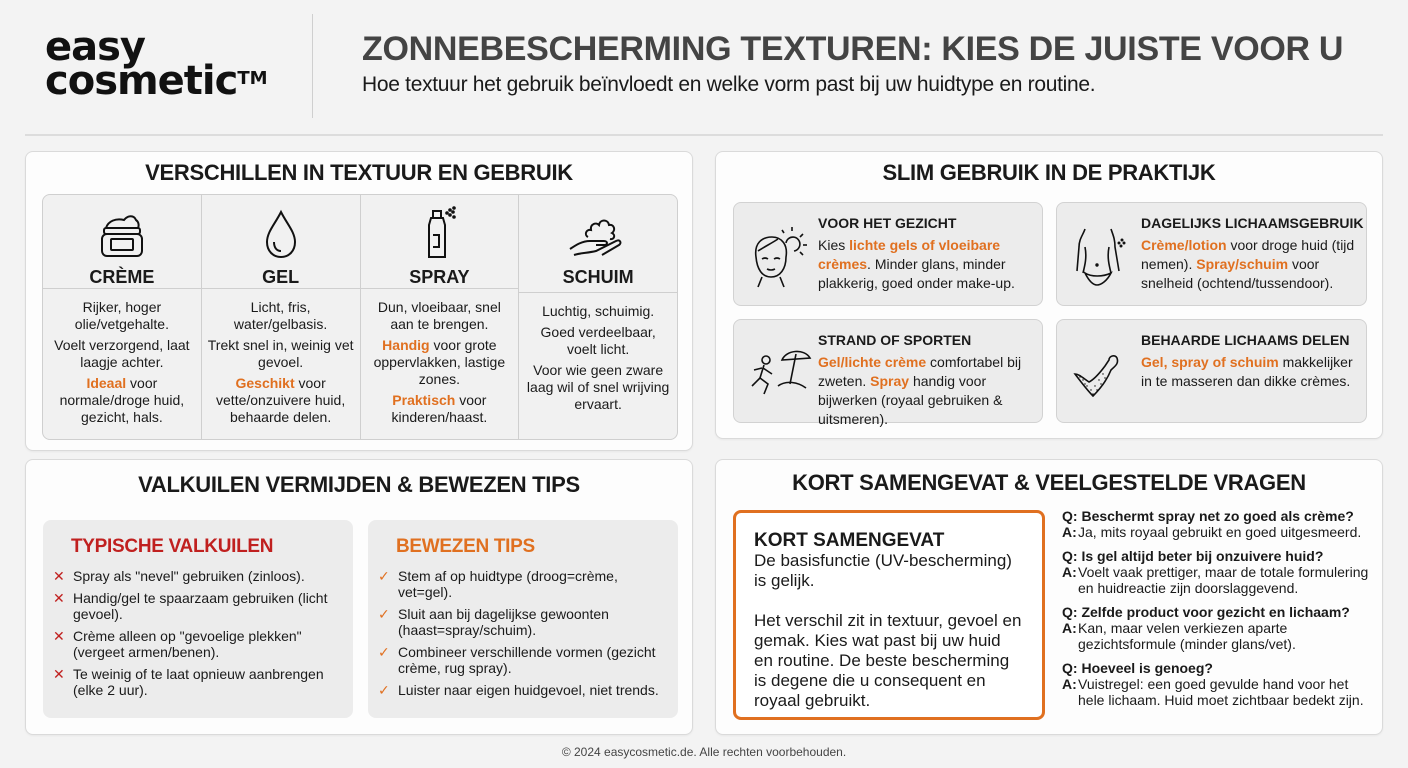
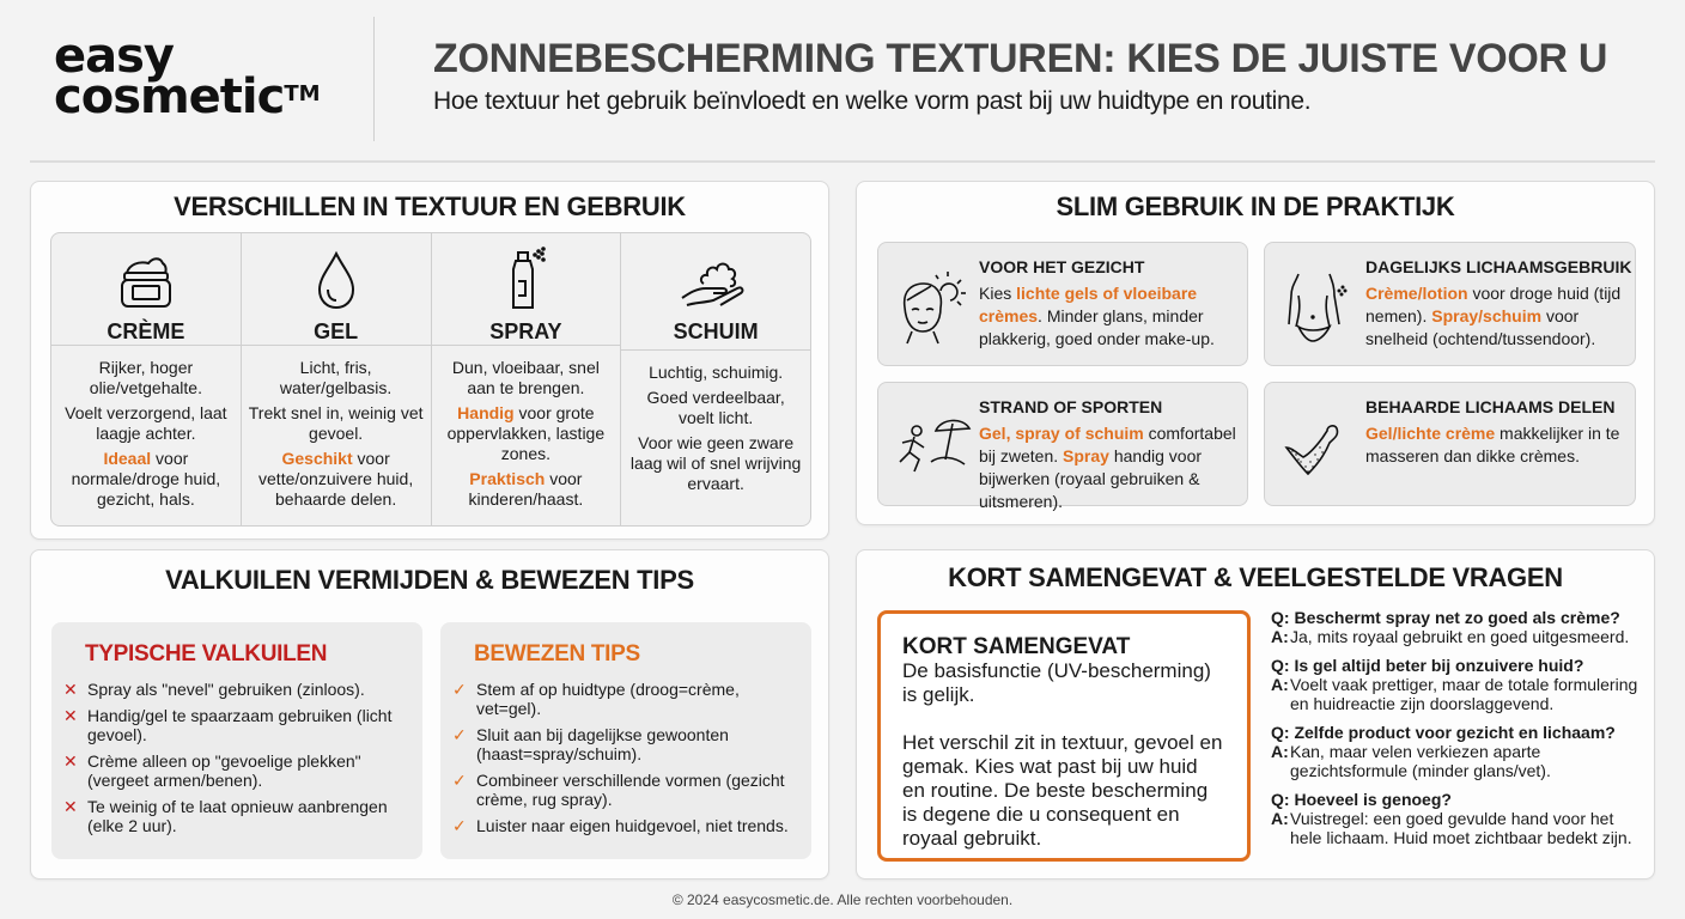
  easy
  cosmeticTM
  ZONNEBESCHERMING TEXTUREN: KIES DE JUISTE VOOR U
  Hoe textuur het gebruik beïnvloedt en welke vorm past bij uw huidtype en routine.
  VERSCHILLEN IN TEXTUUR EN GEBRUIK
  CRÈME
  Rijker, hoger olie/vetgehalte.
  Voelt verzorgend, laat laagje achter.
  Ideaal voor normale/droge huid, gezicht, hals.
  GEL
  Licht, fris, water/gelbasis.
  Trekt snel in, weinig vet gevoel.
  Geschikt voor vette/onzuivere huid, behaarde delen.
  SPRAY
  Dun, vloeibaar, snel aan te brengen.
  Handig voor grote oppervlakken, lastige zones.
  Praktisch voor kinderen/haast.
  SCHUIM
  Luchtig, schuimig.
  Goed verdeelbaar, voelt licht.
  Voor wie geen zware laag wil of snel wrijving ervaart.
  SLIM GEBRUIK IN DE PRAKTIJK
  VOOR HET GEZICHT
  Kies lichte gels of vloeibare crèmes. Minder glans, minder plakkerig, goed onder make-up.
  DAGELIJKS LICHAAMSGEBRUIK
  Crème/lotion voor droge huid (tijd nemen). Spray/schuim voor snelheid (ochtend/tussendoor).
  STRAND OF SPORTEN
- Gel/lichte crème comfortabel bij zweten. Spray handig voor bijwerken (royaal gebruiken & uitsmeren).
+ Gel, spray of schuim comfortabel bij zweten. Spray handig voor bijwerken (royaal gebruiken & uitsmeren).
  BEHAARDE LICHAAMS DELEN
- Gel, spray of schuim makkelijker in te masseren dan dikke crèmes.
+ Gel/lichte crème makkelijker in te masseren dan dikke crèmes.
  VALKUILEN VERMIJDEN & BEWEZEN TIPS
  TYPISCHE VALKUILEN
  ✕
  Spray als "nevel" gebruiken (zinloos).
  ✕
  Handig/gel te spaarzaam gebruiken (licht gevoel).
  ✕
  Crème alleen op "gevoelige plekken" (vergeet armen/benen).
  ✕
  Te weinig of te laat opnieuw aanbrengen (elke 2 uur).
  BEWEZEN TIPS
  ✓
  Stem af op huidtype (droog=crème, vet=gel).
  ✓
  Sluit aan bij dagelijkse gewoonten (haast=spray/schuim).
  ✓
  Combineer verschillende vormen (gezicht crème, rug spray).
  ✓
  Luister naar eigen huidgevoel, niet trends.
  KORT SAMENGEVAT & VEELGESTELDE VRAGEN
  KORT SAMENGEVAT
  De basisfunctie (UV-bescherming) is gelijk.
  Het verschil zit in textuur, gevoel en gemak. Kies wat past bij uw huid en routine. De beste bescherming is degene die u consequent en royaal gebruikt.
  Q: Beschermt spray net zo goed als crème?
  A:Ja, mits royaal gebruikt en goed uitgesmeerd.
  Q: Is gel altijd beter bij onzuivere huid?
  A:Voelt vaak prettiger, maar de totale formulering en huidreactie zijn doorslaggevend.
  Q: Zelfde product voor gezicht en lichaam?
  A:Kan, maar velen verkiezen aparte gezichtsformule (minder glans/vet).
  Q: Hoeveel is genoeg?
  A:Vuistregel: een goed gevulde hand voor het hele lichaam. Huid moet zichtbaar bedekt zijn.
  © 2024 easycosmetic.de. Alle rechten voorbehouden.
